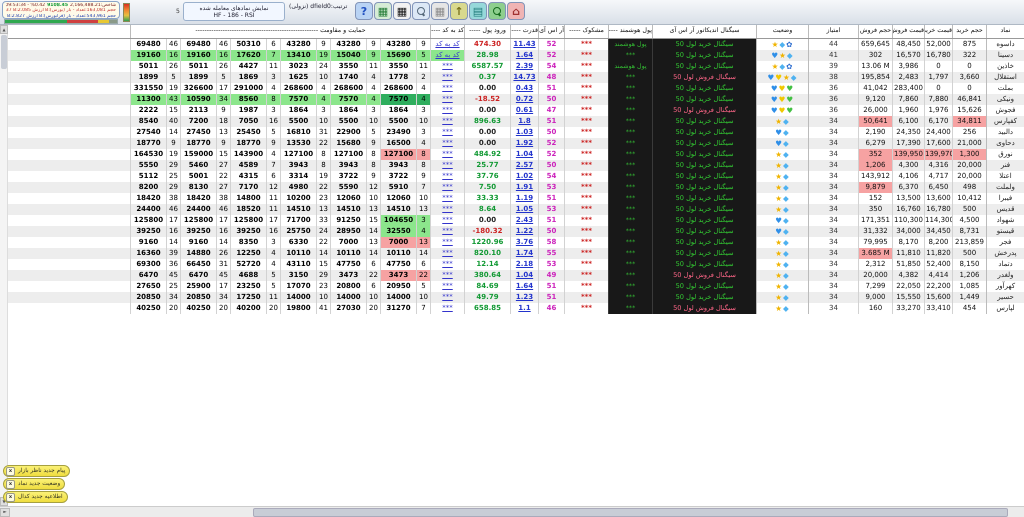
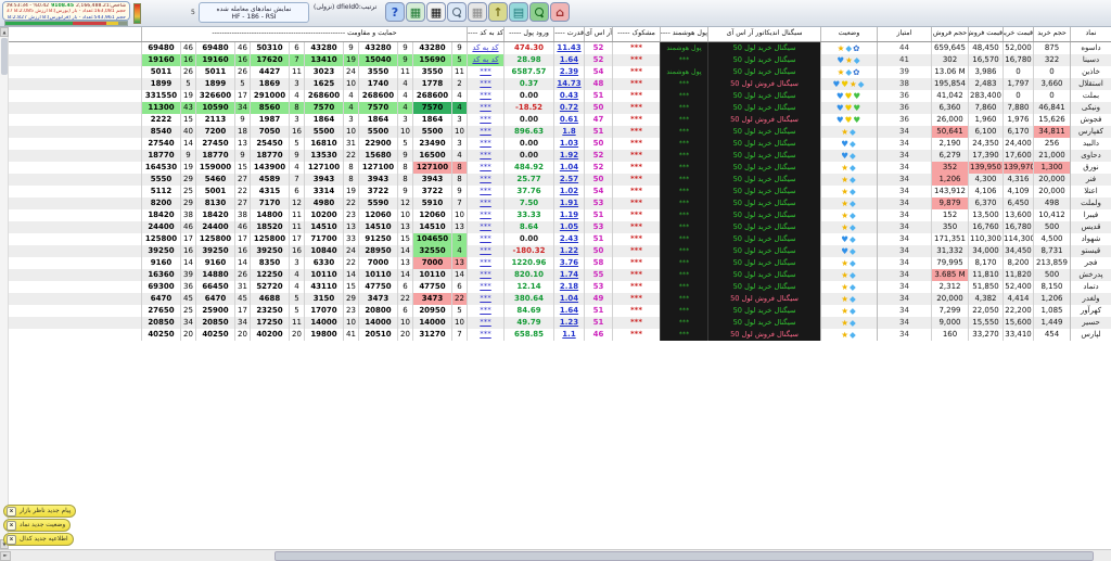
  ?
  ▦
  ▦
  ▦
  ↑
  ▤
  ⌂
  69480
  46
  69480
  46
  50310
  6
  43280
  9
  43280
  9
  43280
  9
  کد به کد
  474.30
  11.43
  52
  ***
  سیگنال خرید لول 50
  ★◆✿
  44
  659,645
  48,450
  52,000
  875
  داسوه
  19160
  16
  19160
  16
  17620
  7
  13410
  19
  15040
  9
  15690
  5
  کد به کد
  28.98
  1.64
  52
  ***
  سیگنال خرید لول 50
  ♥★◆
  41
  302
  16,570
  16,780
  322
  دسینا
  5011
  26
  5011
  26
  4427
  11
  3023
  24
  3550
  11
  3550
  11
  ***
  6587.57
  2.39
  54
  ***
  سیگنال خرید لول 50
  ★◆✿
  39
  13.06 M
  3,986
  0
  0
  خاذین
  1899
  5
  1899
  5
  1869
  3
  1625
  10
  1740
  4
  1778
  2
  ***
  0.37
  14.73
  48
  ***
  سیگنال فروش لول 50
  ♥♥★◆
  38
  195,854
  2,483
  1,797
  3,660
  استقلال
  331550
  19
  326600
  17
  291000
  4
  268600
  4
  268600
  4
  268600
  4
  ***
  0.00
  0.43
  51
  ***
  سیگنال خرید لول 50
  ♥♥♥
  36
  41,042
  283,400
  0
  0
  بملت
  11300
  43
  10590
  34
  8560
  8
  7570
  4
  7570
  4
  7570
  4
  ***
  -18.52
  0.72
  50
  ***
  سیگنال خرید لول 50
  ♥♥♥
  36
- 9,120
+ 6,360
  7,860
  7,880
  46,841
  ونیکی
  2222
  15
  2113
  9
  1987
  3
  1864
  3
  1864
  3
  1864
  3
  ***
  0.00
  0.61
  47
  ***
  سیگنال فروش لول 50
  ♥♥♥
  36
  26,000
  1,960
  1,976
  15,626
  فجوش
  8540
  40
  7200
  18
  7050
  16
  5500
  10
  5500
  10
  5500
  10
  ***
  896.63
  1.8
  51
  ***
  سیگنال خرید لول 50
  ★◆
  34
  50,641
  6,100
  6,170
  34,811
  کفپارس
  27540
  14
  27450
  13
  25450
  5
  16810
  31
  22900
  5
  23490
  3
  ***
  0.00
  1.03
  50
  ***
  سیگنال خرید لول 50
  ♥◆
  34
  2,190
  24,350
  24,400
  256
  دالبید
  18770
  9
  18770
  9
  18770
  9
  13530
  22
  15680
  9
  16500
  4
  ***
  0.00
  1.92
  52
  ***
  سیگنال خرید لول 50
  ♥◆
  34
  6,279
  17,390
  17,600
  21,000
  دحاوی
  164530
  19
  159000
  15
  143900
  4
  127100
  8
  127100
  8
  127100
  8
  ***
  484.92
  1.04
  52
  ***
  سیگنال خرید لول 50
  ★◆
  34
  352
  139,950
  139,97
  1,300
  نورق
  5550
  29
  5460
  27
  4589
  7
  3943
  8
  3943
  8
  3943
  8
  ***
  25.77
  2.57
  50
  ***
  سیگنال خرید لول 50
  ★◆
  34
  1,206
  4,300
  4,316
  20,000
  فنر
  5112
  25
  5001
  22
  4315
  6
  3314
  19
  3722
  9
  3722
  9
  ***
  37.76
  1.02
  54
  ***
  سیگنال خرید لول 50
  ★◆
  34
  143,912
  4,106
- 4,717
+ 4,109
  20,000
  اعتلا
  8200
  29
  8130
  27
  7170
  12
  4980
  22
  5590
  12
  5910
  7
  ***
  7.50
  1.91
  53
  ***
  سیگنال خرید لول 50
  ★◆
  34
  9,879
  6,370
  6,450
  498
  ولملت
  18420
  38
  18420
  38
  14800
  11
  10200
  23
  12060
  10
  12060
  10
  ***
  33.33
  1.19
  51
  ***
  سیگنال خرید لول 50
  ★◆
  34
  152
  13,500
  13,600
  10,412
  فیبرا
  24400
  46
  24400
  46
  18520
  11
  14510
  13
  14510
  13
  14510
  13
  ***
  8.64
  1.05
  53
  ***
  سیگنال خرید لول 50
  ★◆
  34
  350
  16,760
  16,780
  500
  قدیس
  125800
  17
  125800
  17
  125800
  17
  71700
  33
  91250
  15
  104650
  3
  ***
  0.00
  2.43
  51
  ***
  سیگنال خرید لول 50
  ♥◆
  34
  171,351
  110,300
  114,300
  4,500
  شهواد
  39250
  16
  39250
  16
  39250
  16
- 25750
+ 10840
  24
  28950
  14
  32550
  4
  ***
  -180.32
  1.22
  50
  ***
  سیگنال خرید لول 50
  ♥◆
  34
  31,332
  34,000
  34,450
  8,731
  قیستو
  9160
  14
  9160
  14
  8350
  3
  6330
  22
  7000
  13
  7000
  13
  ***
  1220.96
  3.76
  58
  ***
  سیگنال خرید لول 50
  ★◆
  34
  79,995
  8,170
  8,200
  213,859
  فجر
  16360
  39
  14880
  26
  12250
  4
  10110
  14
  10110
  14
  10110
  14
  ***
  820.10
  1.74
  55
  ***
  سیگنال خرید لول 50
  ★◆
  34
  3.685 M
  11,810
  11,820
  500
  پدرخش
  69300
  36
  66450
  31
  52720
  4
  43110
  15
  47750
  6
  47750
  6
  ***
  12.14
  2.18
  53
  ***
  سیگنال خرید لول 50
  ★◆
  34
  2,312
  51,850
  52,400
  8,150
  دتماد
  6470
  45
  6470
  45
  4688
  5
  3150
  29
  3473
  22
  3473
  22
  ***
  380.64
  1.04
  49
  ***
  سیگنال فروش لول 50
  ★◆
  34
  20,000
  4,382
  4,414
  1,206
  ولغدر
  27650
  25
  25900
  17
  23250
  5
  17070
  23
  20800
  6
  20950
  5
  ***
  84.69
  1.64
  51
  ***
  سیگنال خرید لول 50
  ★◆
  34
  7,299
  22,050
  22,200
  1,085
  کهرآور
  20850
  34
  20850
  34
  17250
  11
  14000
  10
  14000
  10
  14000
  10
  ***
  49.79
  1.23
  51
  ***
  سیگنال خرید لول 50
  ★◆
  34
  9,000
  15,550
  15,600
  1,449
  حسیر
  40250
  20
  40250
  20
  40200
  20
  19800
  41
- 27030
+ 20510
  20
  31270
  7
  ***
  658.85
  1.1
  46
  ***
  سیگنال فروش لول 50
  ★◆
  34
  160
  33,270
  33,410
  454
  لپارس
